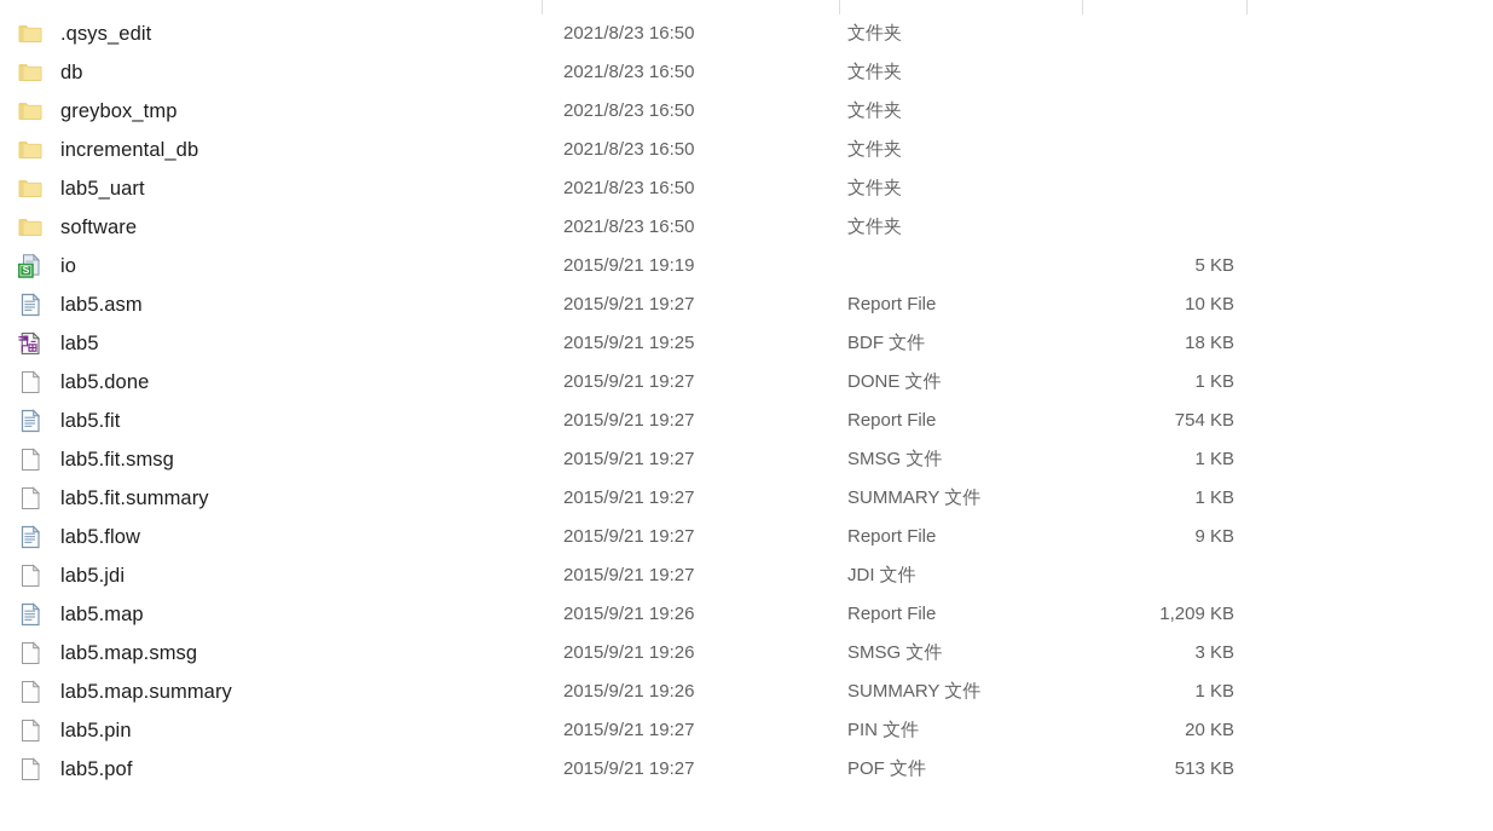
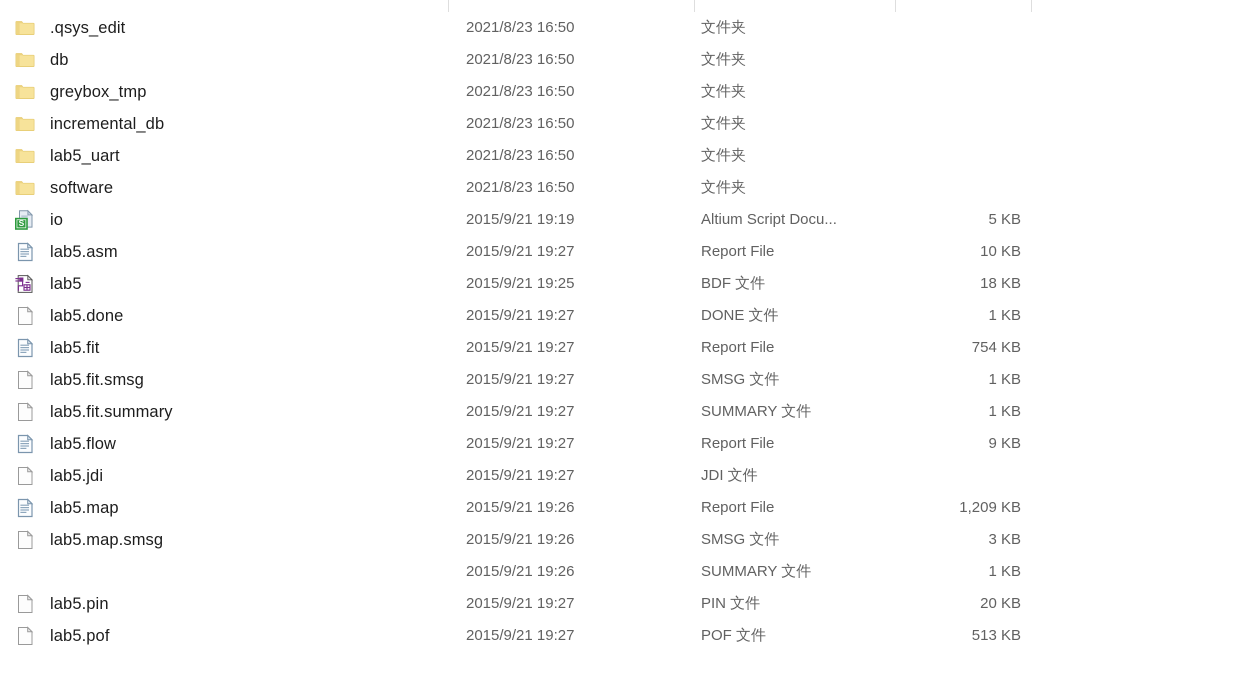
  .qsys_edit
  2021/8/23 16:50
  文件夹
  db
  2021/8/23 16:50
  文件夹
  greybox_tmp
  2021/8/23 16:50
  文件夹
  incremental_db
  2021/8/23 16:50
  文件夹
  lab5_uart
  2021/8/23 16:50
  文件夹
  software
  2021/8/23 16:50
  文件夹
  S
  io
  2015/9/21 19:19
+ Altium Script Docu...
  5 KB
  lab5.asm
  2015/9/21 19:27
  Report File
  10 KB
  lab5
  2015/9/21 19:25
  BDF 文件
  18 KB
  lab5.done
  2015/9/21 19:27
  DONE 文件
  1 KB
  lab5.fit
  2015/9/21 19:27
  Report File
  754 KB
  lab5.fit.smsg
  2015/9/21 19:27
  SMSG 文件
  1 KB
  lab5.fit.summary
  2015/9/21 19:27
  SUMMARY 文件
  1 KB
  lab5.flow
  2015/9/21 19:27
  Report File
  9 KB
  lab5.jdi
  2015/9/21 19:27
  JDI 文件
  lab5.map
  2015/9/21 19:26
  Report File
  1,209 KB
  lab5.map.smsg
  2015/9/21 19:26
  SMSG 文件
  3 KB
- lab5.map.summary
  2015/9/21 19:26
  SUMMARY 文件
  1 KB
  lab5.pin
  2015/9/21 19:27
  PIN 文件
  20 KB
  lab5.pof
  2015/9/21 19:27
  POF 文件
  513 KB
